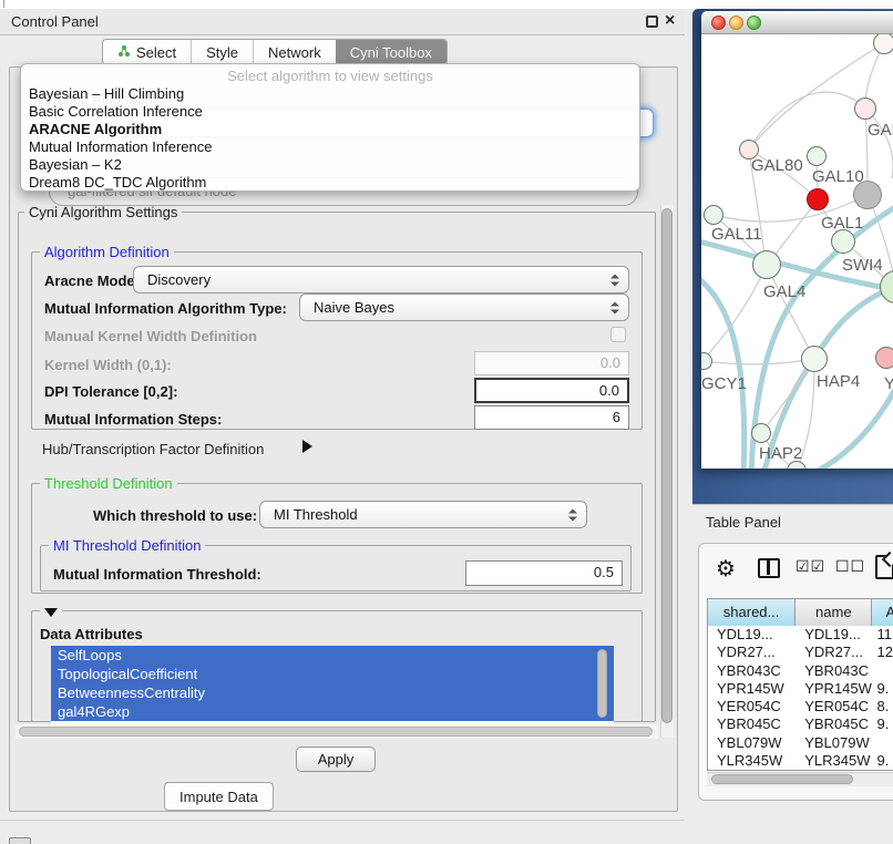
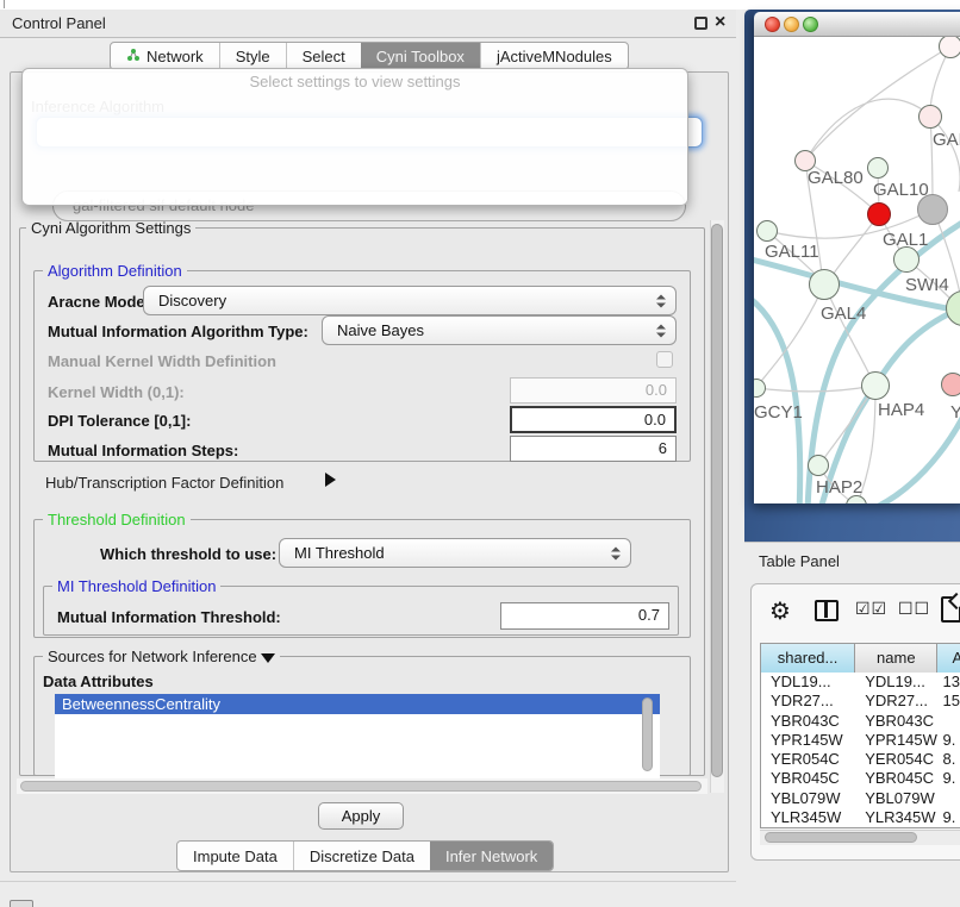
  Control Panel
  ×
- Select
+ Network
  Style
- Network
+ Select
  Cyni Toolbox
+ jActiveMNodules
- Select algorithm to view settings
+ Select settings to view settings
- Bayesian – Hill Climbing
- Basic Correlation Inference
- ARACNE Algorithm
- Mutual Information Inference
- Bayesian – K2
- Dream8 DC_TDC Algorithm
  Cyni Algorithm Settings
  Algorithm Definition
  Aracne Mode
  Discovery
  Mutual Information Algorithm Type:
  Naive Bayes
  Manual Kernel Width Definition
  Kernel Width (0,1):
  0.0
- DPI Tolerance [0,2]:
+ DPI Tolerance [0,1]:
  0.0
  Mutual Information Steps:
  6
  Hub/Transcription Factor Definition
  Threshold Definition
  Which threshold to use:
  MI Threshold
  MI Threshold Definition
  Mutual Information Threshold:
- 0.5
+ 0.7
+ Sources for Network Inference
  Data Attributes
- SelfLoops
- TopologicalCoefficient
  BetweennessCentrality
- gal4RGexp
  Apply
  Impute Data
+ Discretize Data
+ Infer Network
  GAL80
  GAL10
  GAL1
  GAL11
  SWI4
  GAL4
  GCY1
  HAP4
  Y
  HAP2
  Table Panel
  ⚙
  ☑☑
  ☐☐
  shared...
  name
  A
  YDL19...
  YDL19...
- 11
+ 13
  YDR27...
  YDR27...
- 12
+ 15
  YBR043C
  YBR043C
  YPR145W
  YPR145W
  9.
  YER054C
  YER054C
  8.
  YBR045C
  YBR045C
  9.
  YBL079W
  YBL079W
  YLR345W
  YLR345W
  9.
